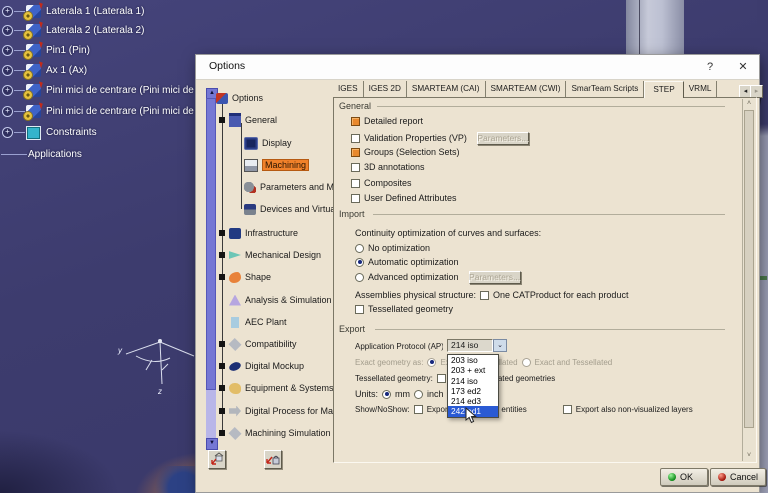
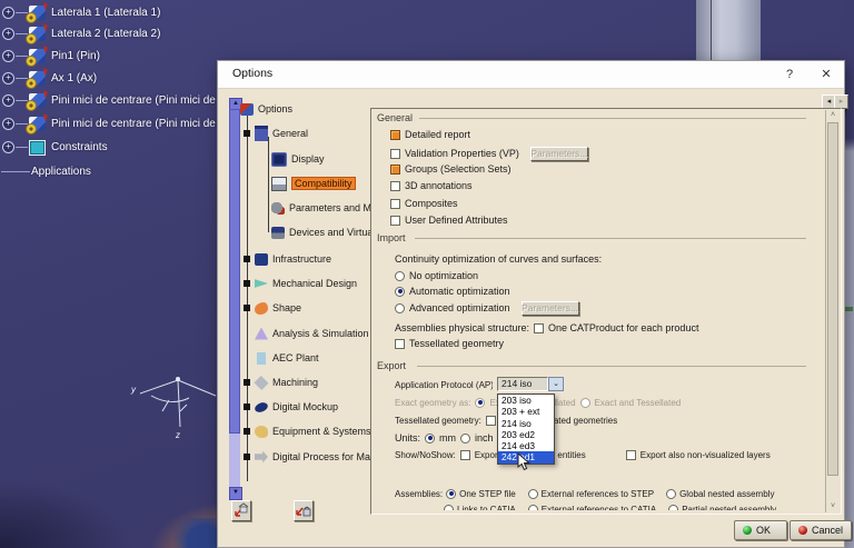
  y
  z
  +
  Laterala 1 (Laterala 1)
  +
  Laterala 2 (Laterala 2)
  +
  Pin1 (Pin)
  +
  Ax 1 (Ax)
  +
  Pini mici de centrare (Pini mici de
  +
  Pini mici de centrare (Pini mici de
  +
  Constraints
  Applications
  Options
  ?
  ✕
- IGES
- IGES 2D
- SMARTEAM (CAI)
- SMARTEAM (CWI)
- SmarTeam Scripts
- STEP
- VRML
  Options
  General
  Display
- Machining
+ Compatibility
  Parameters and M
  Devices and Virtu
  Infrastructure
  Mechanical Design
  Shape
  Analysis & Simulation
  AEC Plant
- Compatibility
+ Machining
  Digital Mockup
  Equipment & Systems
  Digital Process for Ma
- Machining Simulation
  General
  Detailed report
  Validation Properties (VP)
  Parameters...
  Groups (Selection Sets)
  3D annotations
  Composites
  User Defined Attributes
  Import
  Continuity optimization of curves and surfaces:
  No optimization
  Automatic optimization
  Advanced optimization
  Parameters...
  Assemblies physical structure:
  One CATProduct for each product
  Tessellated geometry
  Export
  Application Protocol (AP)
  214 iso
  Exact geometry as:
  Exact and Tessellated
  Tessellated geometry:
  Units:
  mm
  inch
  Show/NoShow:
  Export also non-visualized layers
+ Assemblies:
+ One STEP file
+ External references to STEP
+ Global nested assembly
+ Links to CATIA
+ External references to CATIA
+ Partial nested assembly
  203 iso
  203 + ext
  214 iso
- 173 ed2
+ 203 ed2
  214 ed3
  242d1
  OK
  Cancel
